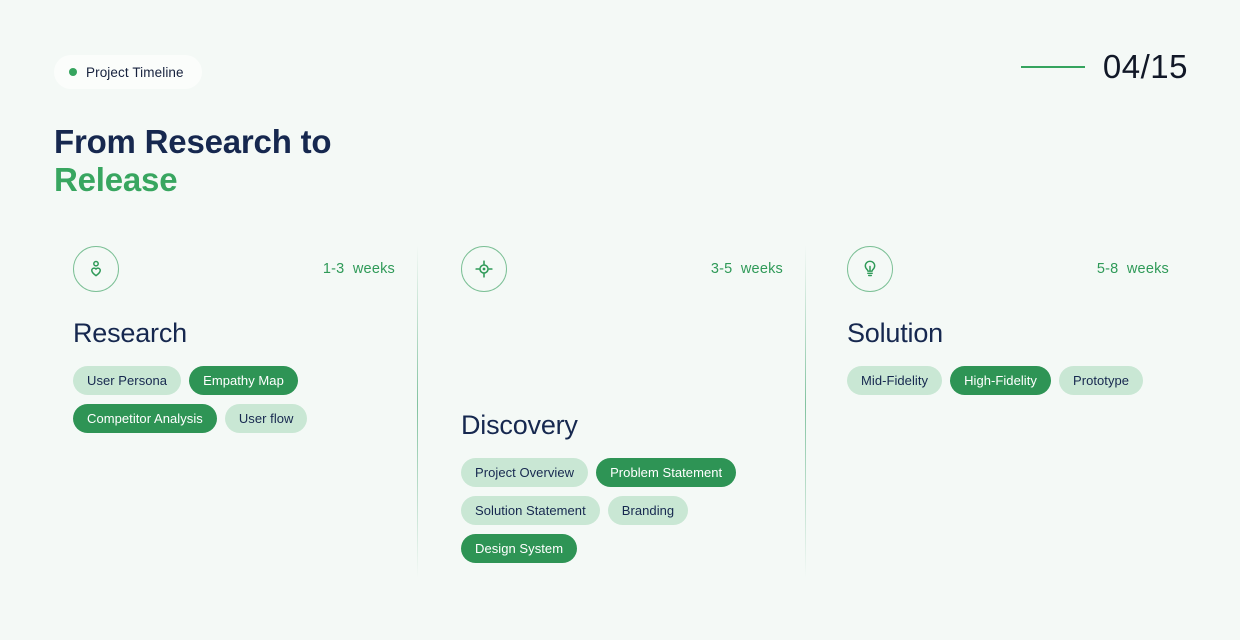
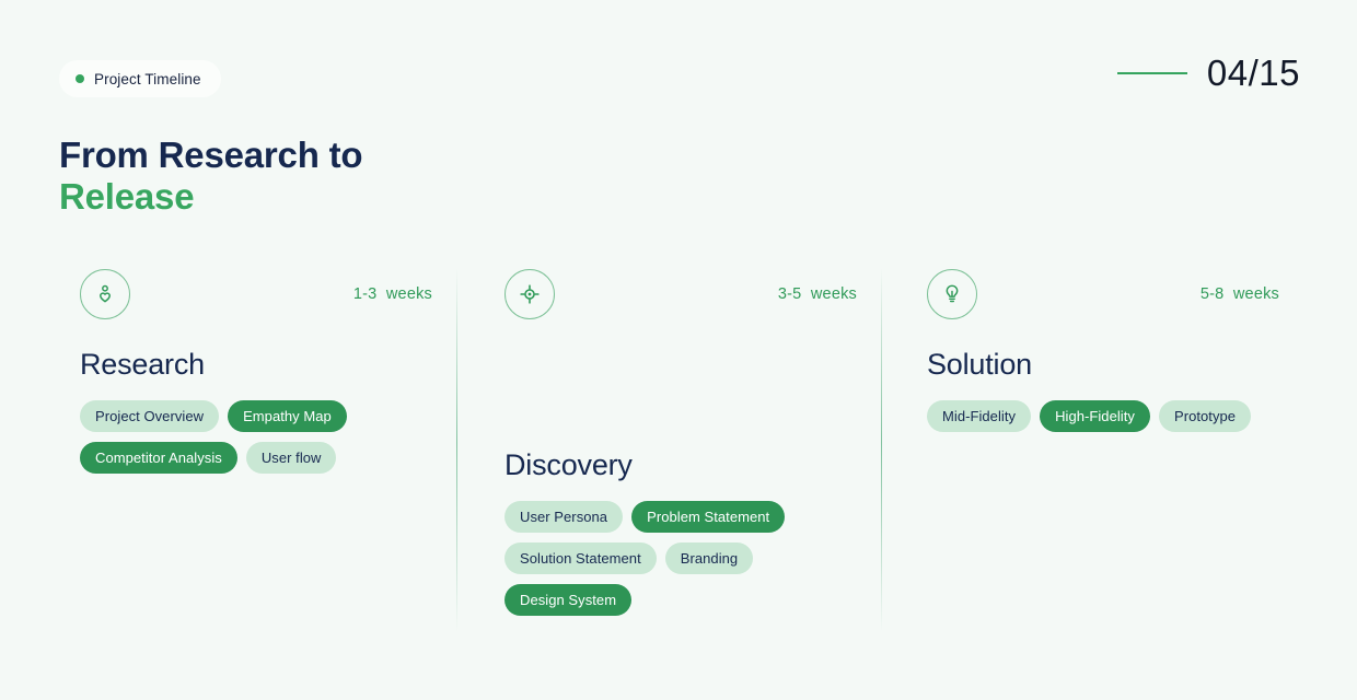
  Project Timeline
  04/15
  From Research to
  Release
  1-3 weeks
  Research
- User Persona
+ Project Overview
  Empathy Map
  Competitor Analysis
  User flow
  3-5 weeks
  Discovery
- Project Overview
+ User Persona
  Problem Statement
  Solution Statement
  Branding
  Design System
  5-8 weeks
  Solution
  Mid-Fidelity
  High-Fidelity
  Prototype
